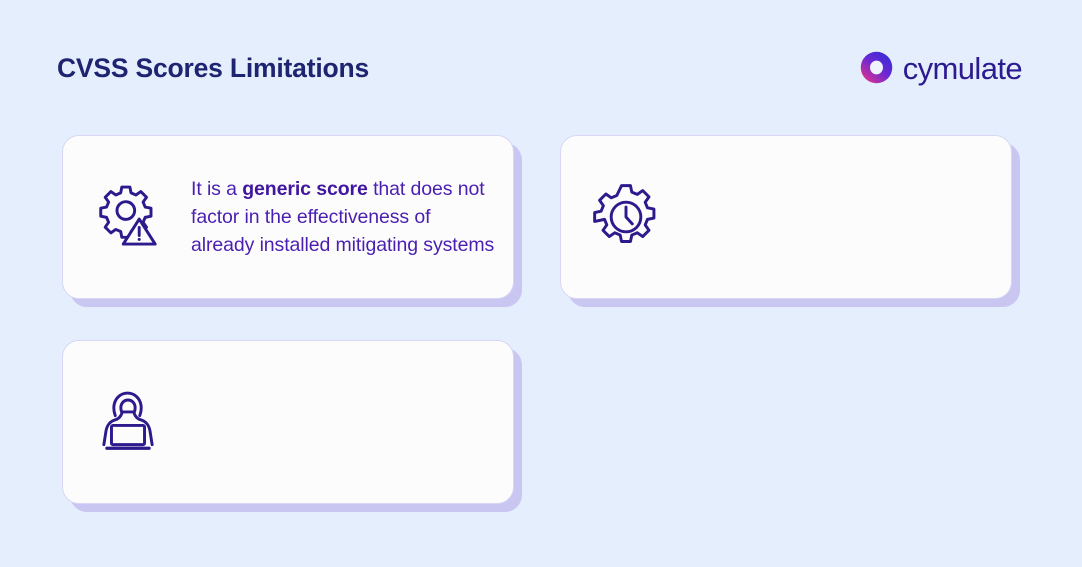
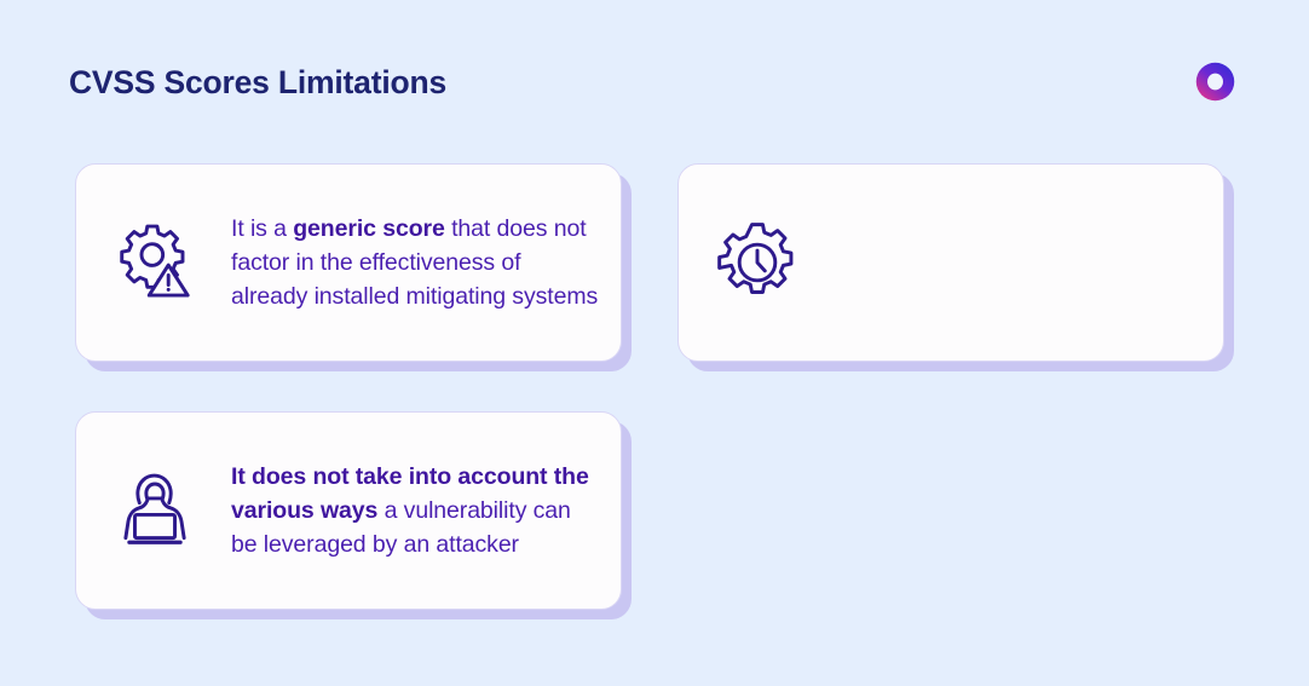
  CVSS Scores Limitations
- cymulate
  It is a generic score that does not factor in the effectiveness of already installed mitigating systems
+ It does not take into account the various ways a vulnerability can be leveraged by an attacker
